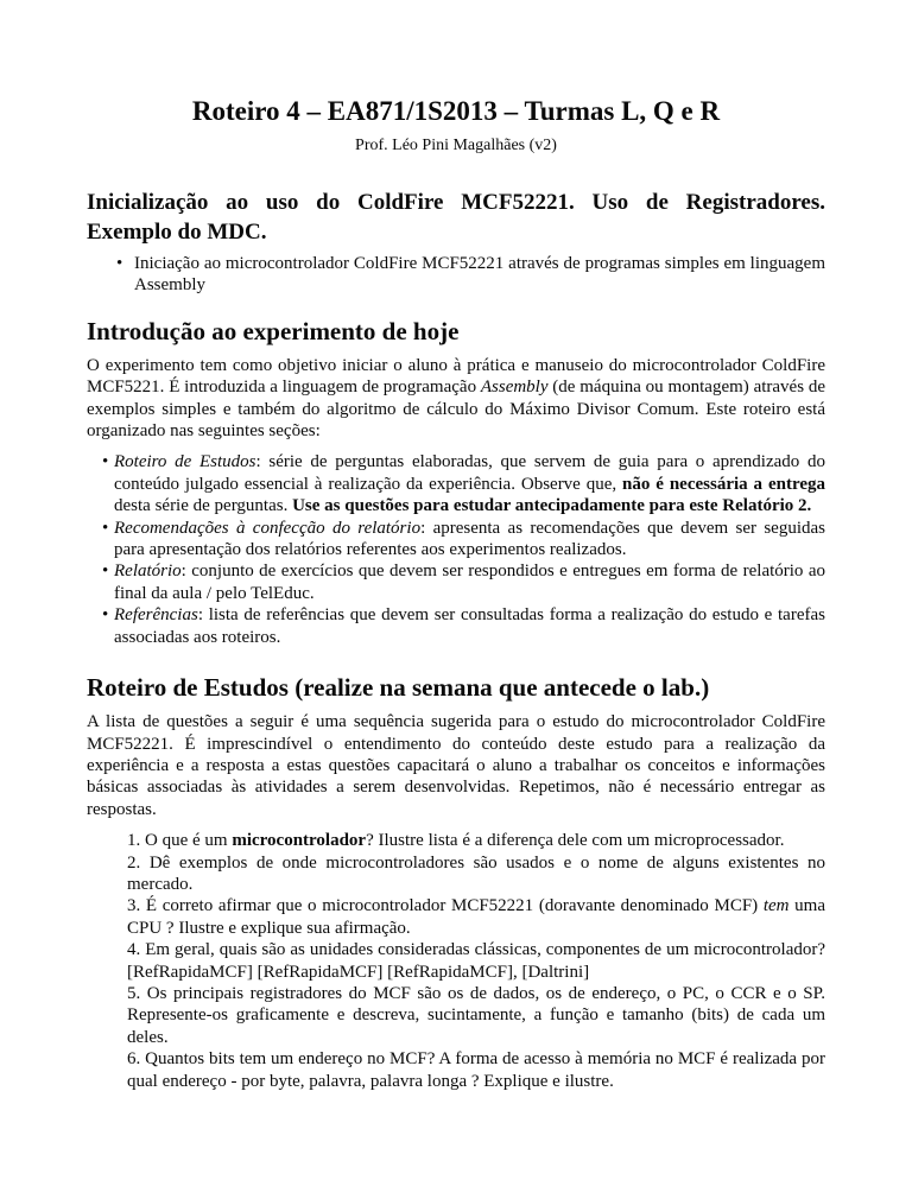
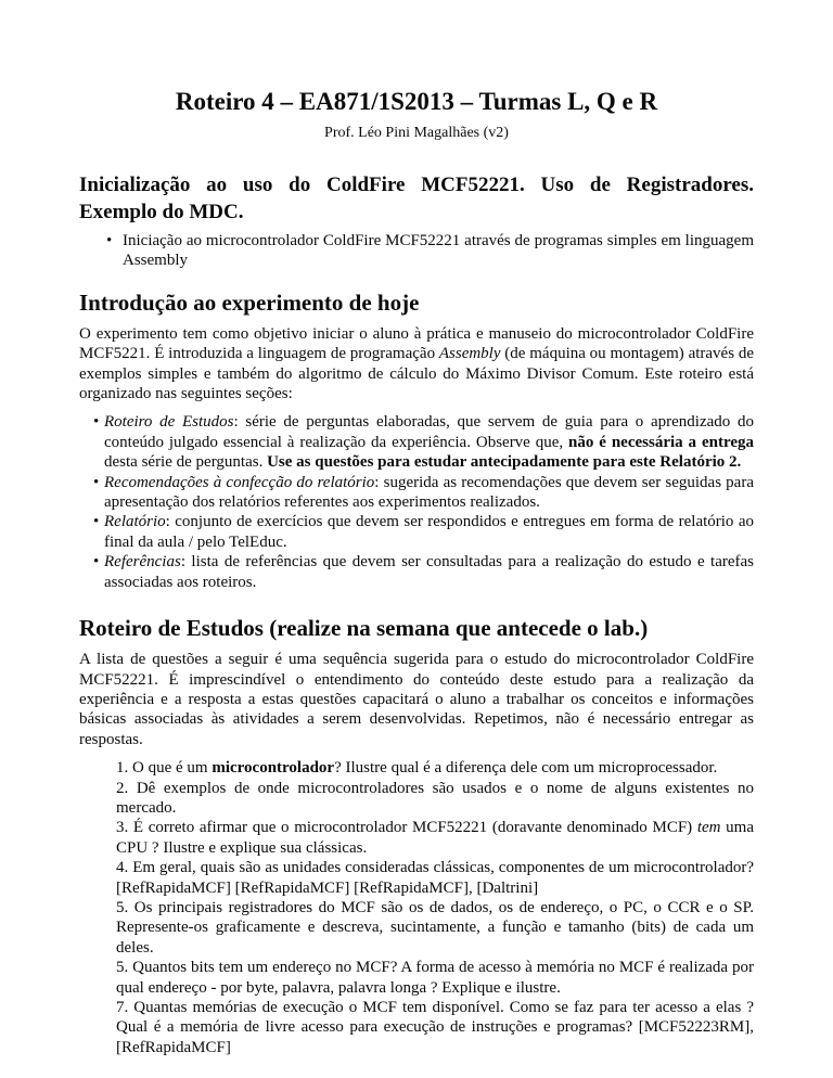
  Roteiro 4 – EA871/1S2013 – Turmas L, Q e R
  Prof. Léo Pini Magalhães (v2)
  Inicialização ao uso do ColdFire MCF52221. Uso de Registradores.
  Exemplo do MDC.
  Iniciação ao microcontrolador ColdFire MCF52221 através de programas simples em linguagem Assembly
  Introdução ao experimento de hoje
  O experimento tem como objetivo iniciar o aluno à prática e manuseio do microcontrolador ColdFire MCF5221. É introduzida a linguagem de programação Assembly (de máquina ou montagem) através de exemplos simples e também do algoritmo de cálculo do Máximo Divisor Comum. Este roteiro está organizado nas seguintes seções:
  Roteiro de Estudos: série de perguntas elaboradas, que servem de guia para o aprendizado do conteúdo julgado essencial à realização da experiência. Observe que, não é necessária a entrega desta série de perguntas. Use as questões para estudar antecipadamente para este Relatório 2.
- Recomendações à confecção do relatório: apresenta as recomendações que devem ser seguidas para apresentação dos relatórios referentes aos experimentos realizados.
+ Recomendações à confecção do relatório: sugerida as recomendações que devem ser seguidas para apresentação dos relatórios referentes aos experimentos realizados.
  Relatório: conjunto de exercícios que devem ser respondidos e entregues em forma de relatório ao final da aula / pelo TelEduc.
- Referências: lista de referências que devem ser consultadas forma a realização do estudo e tarefas associadas aos roteiros.
+ Referências: lista de referências que devem ser consultadas para a realização do estudo e tarefas associadas aos roteiros.
  Roteiro de Estudos (realize na semana que antecede o lab.)
  A lista de questões a seguir é uma sequência sugerida para o estudo do microcontrolador ColdFire MCF52221. É imprescindível o entendimento do conteúdo deste estudo para a realização da experiência e a resposta a estas questões capacitará o aluno a trabalhar os conceitos e informações básicas associadas às atividades a serem desenvolvidas. Repetimos, não é necessário entregar as respostas.
- 1. O que é um microcontrolador? Ilustre lista é a diferença dele com um microprocessador.
+ 1. O que é um microcontrolador? Ilustre qual é a diferença dele com um microprocessador.
  2. Dê exemplos de onde microcontroladores são usados e o nome de alguns existentes no mercado.
- 3. É correto afirmar que o microcontrolador MCF52221 (doravante denominado MCF) tem uma CPU ? Ilustre e explique sua afirmação.
+ 3. É correto afirmar que o microcontrolador MCF52221 (doravante denominado MCF) tem uma CPU ? Ilustre e explique sua clássicas.
  4. Em geral, quais são as unidades consideradas clássicas, componentes de um microcontrolador? [RefRapidaMCF] [RefRapidaMCF] [RefRapidaMCF], [Daltrini]
  5. Os principais registradores do MCF são os de dados, os de endereço, o PC, o CCR e o SP. Represente-os graficamente e descreva, sucintamente, a função e tamanho (bits) de cada um deles.
- 6. Quantos bits tem um endereço no MCF? A forma de acesso à memória no MCF é realizada por qual endereço - por byte, palavra, palavra longa ? Explique e ilustre.
+ 5. Quantos bits tem um endereço no MCF? A forma de acesso à memória no MCF é realizada por qual endereço - por byte, palavra, palavra longa ? Explique e ilustre.
+ 7. Quantas memórias de execução o MCF tem disponível. Como se faz para ter acesso a elas ? Qual é a memória de livre acesso para execução de instruções e programas? [MCF52223RM], [RefRapidaMCF]
